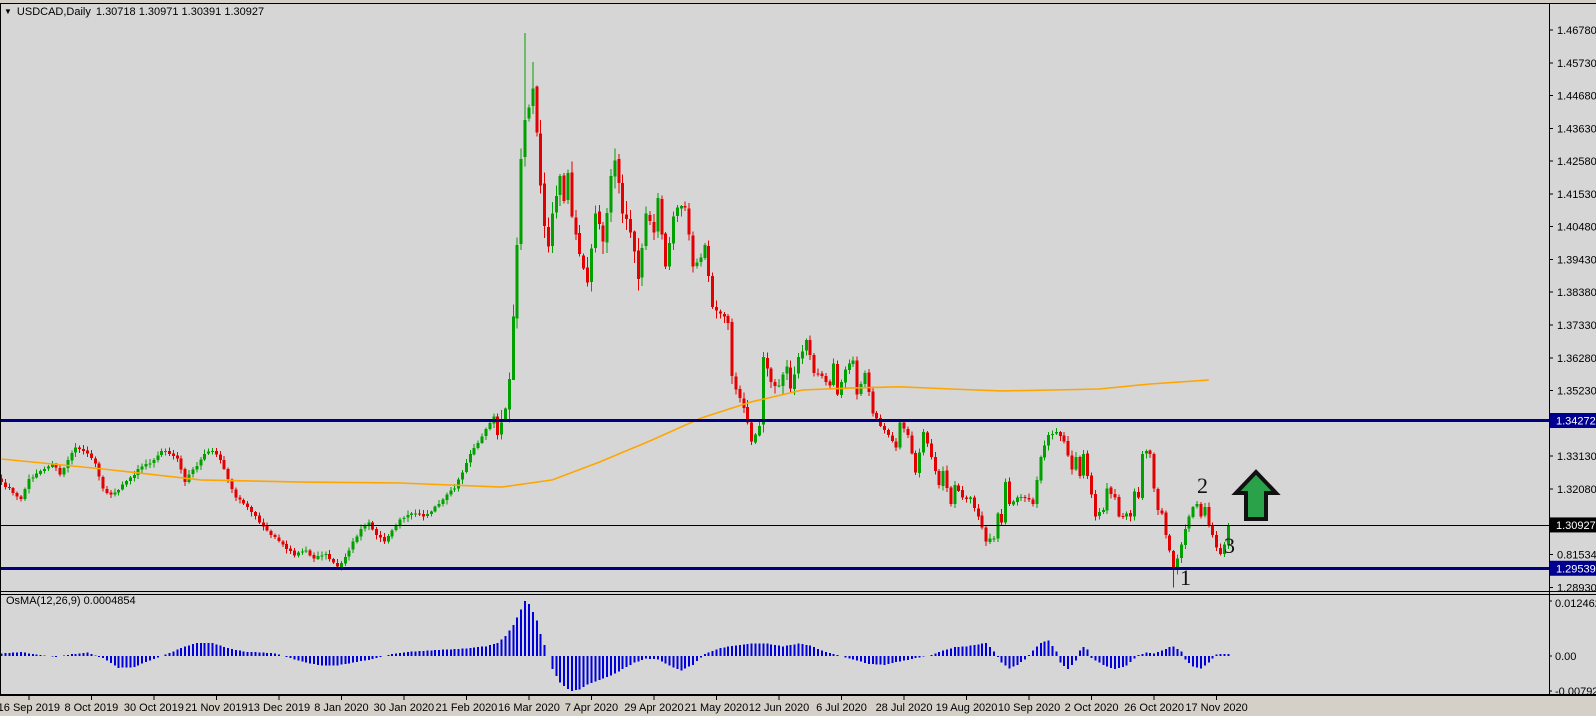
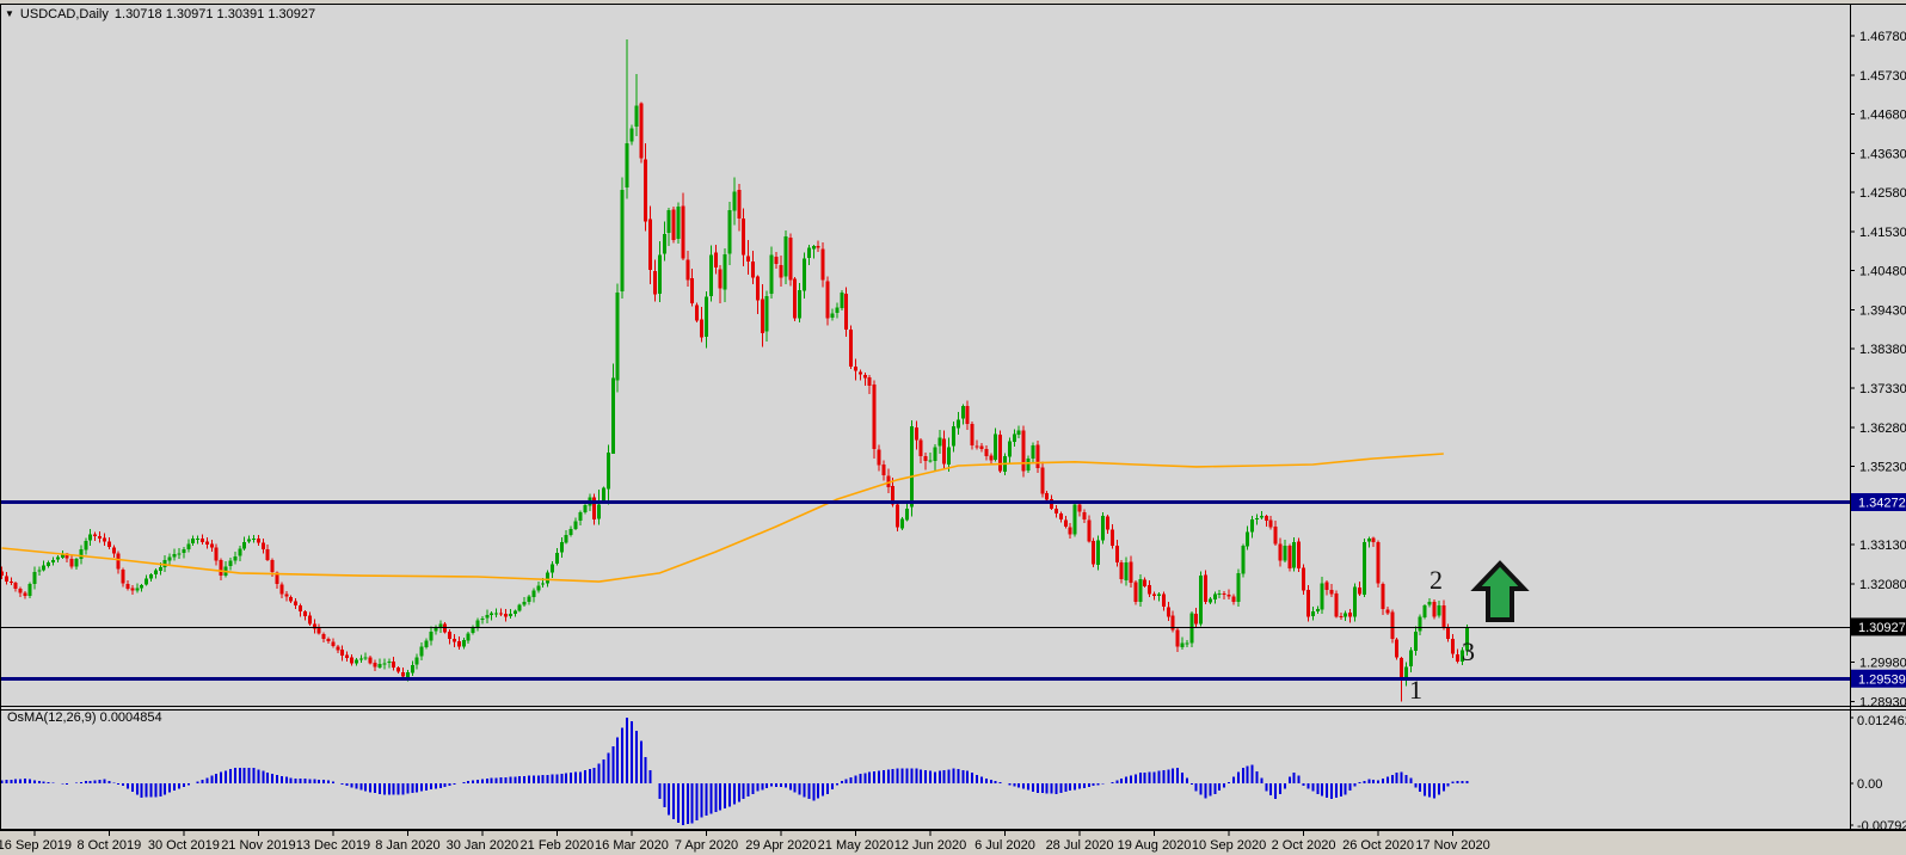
  1.46780
  1.45730
  1.44680
  1.43630
  1.42580
  1.41530
  1.40480
  1.39430
  1.38380
  1.37330
  1.36280
  1.35230
  1.33130
  1.32080
- 0.81534
+ 1.29980
  1.28930
  0.01246
  0.00
  -0.00792
  16 Sep 2019
  8 Oct 2019
  30 Oct 2019
  21 Nov 2019
  13 Dec 2019
  8 Jan 2020
  30 Jan 2020
  21 Feb 2020
  16 Mar 2020
  7 Apr 2020
  29 Apr 2020
  21 May 2020
  12 Jun 2020
  6 Jul 2020
  28 Jul 2020
  19 Aug 2020
  10 Sep 2020
  2 Oct 2020
  26 Oct 2020
  17 Nov 2020
  1.34272
  1.30927
  1.29539
  ▼
  USDCAD,Daily
  1.30718 1.30971 1.30391 1.30927
  OsMA(12,26,9) 0.0004854
  1
  2
  3
